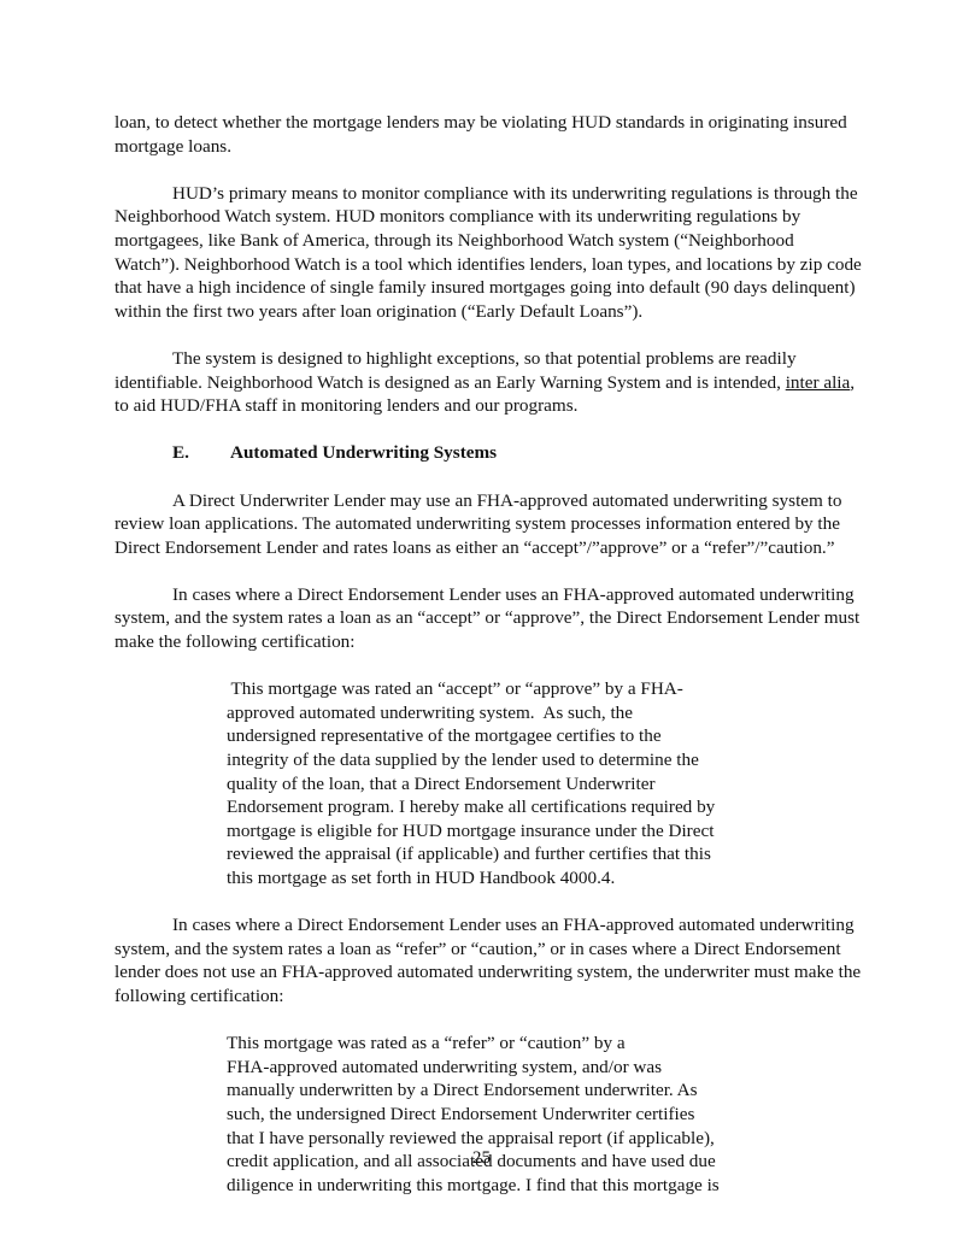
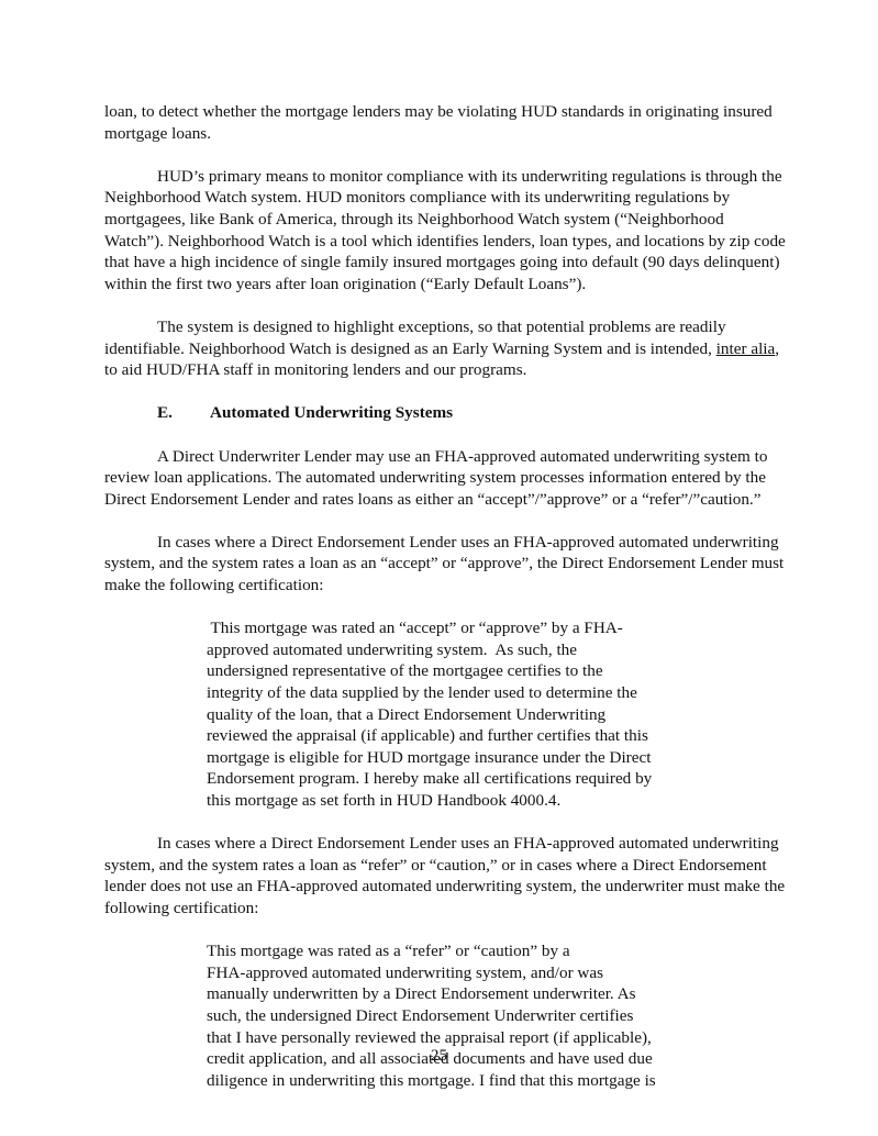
  loan, to detect whether the mortgage lenders may be violating HUD standards in originating insured mortgage loans.
  HUD’s primary means to monitor compliance with its underwriting regulations is through the Neighborhood Watch system. HUD monitors compliance with its underwriting regulations by mortgagees, like Bank of America, through its Neighborhood Watch system (“Neighborhood Watch”). Neighborhood Watch is a tool which identifies lenders, loan types, and locations by zip code that have a high incidence of single family insured mortgages going into default (90 days delinquent) within the first two years after loan origination (“Early Default Loans”).
  The system is designed to highlight exceptions, so that potential problems are readily identifiable. Neighborhood Watch is designed as an Early Warning System and is intended, inter alia, to aid HUD/FHA staff in monitoring lenders and our programs.
  E. Automated Underwriting Systems
  A Direct Underwriter Lender may use an FHA-approved automated underwriting system to review loan applications. The automated underwriting system processes information entered by the Direct Endorsement Lender and rates loans as either an “accept”/”approve” or a “refer”/”caution.”
  In cases where a Direct Endorsement Lender uses an FHA-approved automated underwriting system, and the system rates a loan as an “accept” or “approve”, the Direct Endorsement Lender must make the following certification:
  This mortgage was rated an “accept” or “approve” by a FHA-
  approved automated underwriting system. As such, the
  undersigned representative of the mortgagee certifies to the
  integrity of the data supplied by the lender used to determine the
- quality of the loan, that a Direct Endorsement Underwriter
+ quality of the loan, that a Direct Endorsement Underwriting
- Endorsement program. I hereby make all certifications required by
+ reviewed the appraisal (if applicable) and further certifies that this
  mortgage is eligible for HUD mortgage insurance under the Direct
- reviewed the appraisal (if applicable) and further certifies that this
+ Endorsement program. I hereby make all certifications required by
  this mortgage as set forth in HUD Handbook 4000.4.
  In cases where a Direct Endorsement Lender uses an FHA-approved automated underwriting system, and the system rates a loan as “refer” or “caution,” or in cases where a Direct Endorsement lender does not use an FHA-approved automated underwriting system, the underwriter must make the following certification:
  This mortgage was rated as a “refer” or “caution” by a
  FHA-approved automated underwriting system, and/or was
  manually underwritten by a Direct Endorsement underwriter. As
  such, the undersigned Direct Endorsement Underwriter certifies
  that I have personally reviewed the appraisal report (if applicable),
  credit application, and all associated documents and have used due
  diligence in underwriting this mortgage. I find that this mortgage is
  25
